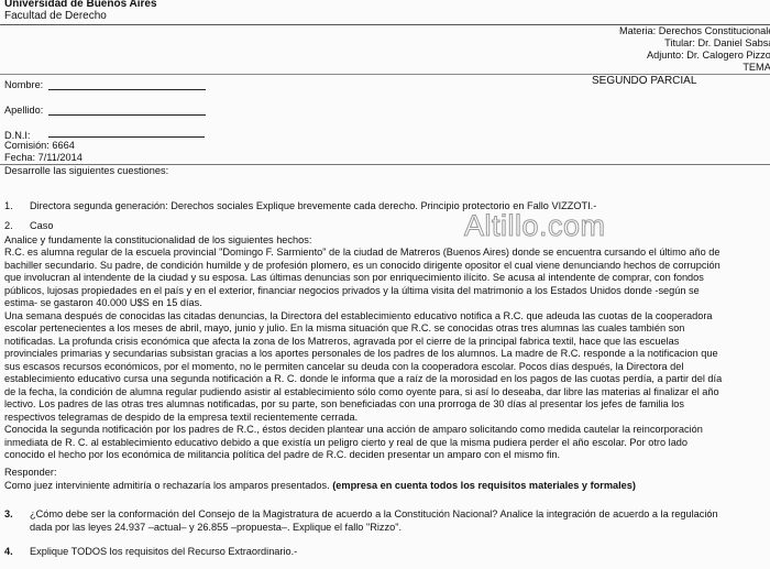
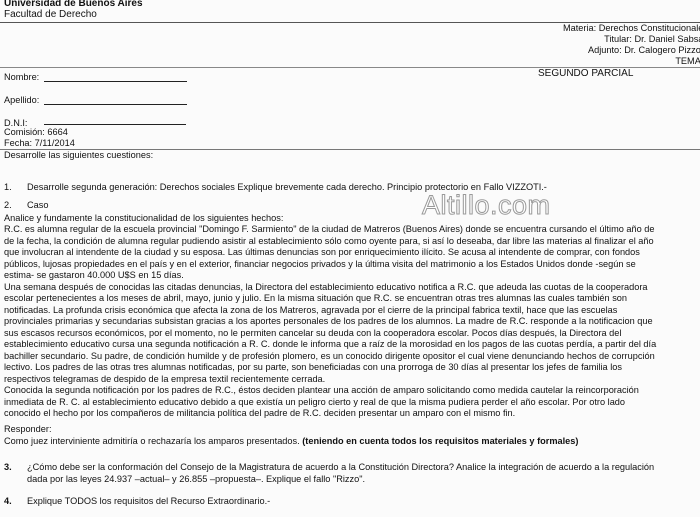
  Universidad de Buenos Aires
  Facultad de Derecho
  Materia: Derechos Constitucional
  Titular: Dr. Daniel Sabs
  Adjunto: Dr. Calogero Pizzo
  TEMA
  SEGUNDO PARCIAL
  Nombre:
  Apellido:
  D.N.I:
  Comisión: 6664
  Fecha: 7/11/2014
  Desarrolle las siguientes cuestiones:
  1.
- Directora segunda generación: Derechos sociales Explique brevemente cada derecho. Principio protectorio en Fallo VIZZOTI.-
+ Desarrolle segunda generación: Derechos sociales Explique brevemente cada derecho. Principio protectorio en Fallo VIZZOTI.-
  2.
  Caso
  Altillo.com
  Analice y fundamente la constitucionalidad de los siguientes hechos:
  R.C. es alumna regular de la escuela provincial "Domingo F. Sarmiento" de la ciudad de Matreros (Buenos Aires) donde se encuentra cursando el último año de
- bachiller secundario. Su padre, de condición humilde y de profesión plomero, es un conocido dirigente opositor el cual viene denunciando hechos de corrupción
+ de la fecha, la condición de alumna regular pudiendo asistir al establecimiento sólo como oyente para, si así lo deseaba, dar libre las materias al finalizar el año
  que involucran al intendente de la ciudad y su esposa. Las últimas denuncias son por enriquecimiento ilícito. Se acusa al intendente de comprar, con fondos
  públicos, lujosas propiedades en el país y en el exterior, financiar negocios privados y la última visita del matrimonio a los Estados Unidos donde -según se
  estima- se gastaron 40.000 U$S en 15 días.
  Una semana después de conocidas las citadas denuncias, la Directora del establecimiento educativo notifica a R.C. que adeuda las cuotas de la cooperadora
- escolar pertenecientes a los meses de abril, mayo, junio y julio. En la misma situación que R.C. se conocidas otras tres alumnas las cuales también son
+ escolar pertenecientes a los meses de abril, mayo, junio y julio. En la misma situación que R.C. se encuentran otras tres alumnas las cuales también son
  notificadas. La profunda crisis económica que afecta la zona de los Matreros, agravada por el cierre de la principal fabrica textil, hace que las escuelas
  provinciales primarias y secundarias subsistan gracias a los aportes personales de los padres de los alumnos. La madre de R.C. responde a la notificacion que
  sus escasos recursos económicos, por el momento, no le permiten cancelar su deuda con la cooperadora escolar. Pocos días después, la Directora del
  establecimiento educativo cursa una segunda notificación a R. C. donde le informa que a raíz de la morosidad en los pagos de las cuotas perdía, a partir del día
- de la fecha, la condición de alumna regular pudiendo asistir al establecimiento sólo como oyente para, si así lo deseaba, dar libre las materias al finalizar el año
+ bachiller secundario. Su padre, de condición humilde y de profesión plomero, es un conocido dirigente opositor el cual viene denunciando hechos de corrupción
  lectivo. Los padres de las otras tres alumnas notificadas, por su parte, son beneficiadas con una prorroga de 30 días al presentar los jefes de familia los
  respectivos telegramas de despido de la empresa textil recientemente cerrada.
  Conocida la segunda notificación por los padres de R.C., éstos deciden plantear una acción de amparo solicitando como medida cautelar la reincorporación
  inmediata de R. C. al establecimiento educativo debido a que existía un peligro cierto y real de que la misma pudiera perder el año escolar. Por otro lado
- conocido el hecho por los económica de militancia política del padre de R.C. deciden presentar un amparo con el mismo fin.
+ conocido el hecho por los compañeros de militancia política del padre de R.C. deciden presentar un amparo con el mismo fin.
  Responder:
- Como juez interviniente admitiría o rechazaría los amparos presentados. (empresa en cuenta todos los requisitos materiales y formales)
+ Como juez interviniente admitiría o rechazaría los amparos presentados. (teniendo en cuenta todos los requisitos materiales y formales)
  3.
- ¿Cómo debe ser la conformación del Consejo de la Magistratura de acuerdo a la Constitución Nacional? Analice la integración de acuerdo a la regulación
+ ¿Cómo debe ser la conformación del Consejo de la Magistratura de acuerdo a la Constitución Directora? Analice la integración de acuerdo a la regulación
  dada por las leyes 24.937 –actual– y 26.855 –propuesta–. Explique el fallo "Rizzo".
  4.
  Explique TODOS los requisitos del Recurso Extraordinario.-
